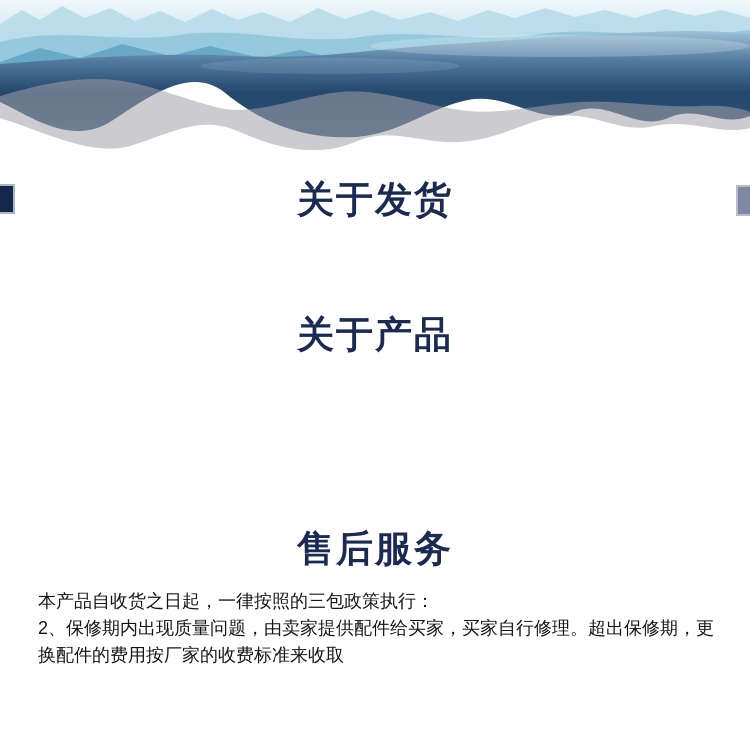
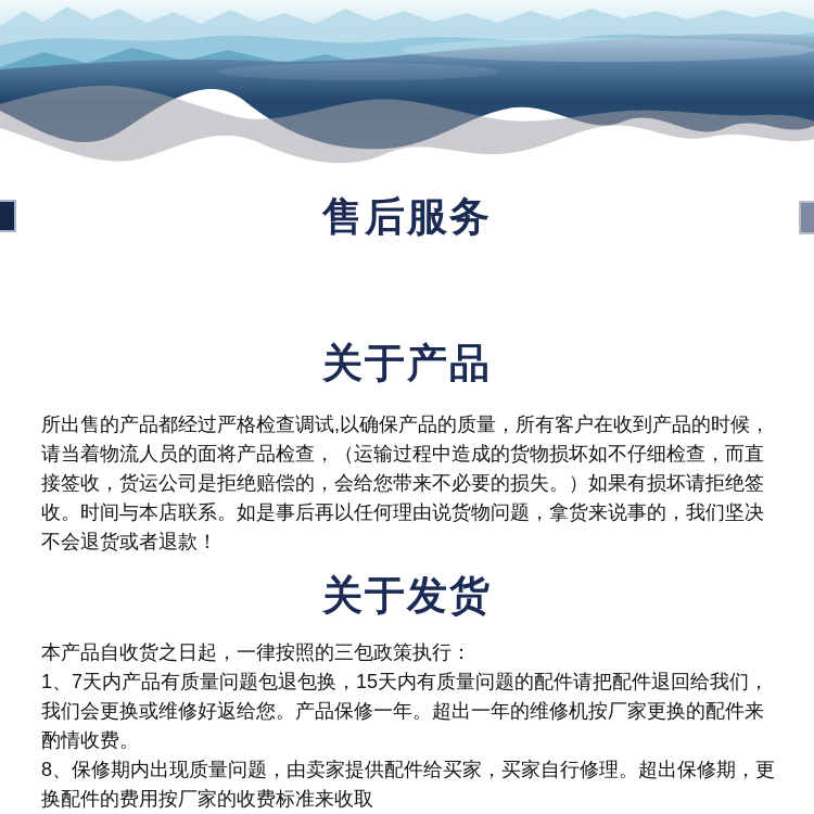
- 关于发货
+ 售后服务
  关于产品
+ 所出售的产品都经过严格检查调试,以确保产品的质量，所有客户在收到产品的时候，请当着物流人员的面将产品检查，（运输过程中造成的货物损坏如不仔细检查，而直接签收，货运公司是拒绝赔偿的，会给您带来不必要的损失。）如果有损坏请拒绝签收。时间与本店联系。如是事后再以任何理由说货物问题，拿货来说事的，我们坚决不会退货或者退款！
- 售后服务
+ 关于发货
  本产品自收货之日起，一律按照的三包政策执行：
+ 1、7天内产品有质量问题包退包换，15天内有质量问题的配件请把配件退回给我们，我们会更换或维修好返给您。产品保修一年。超出一年的维修机按厂家更换的配件来酌情收费。
- 2、保修期内出现质量问题，由卖家提供配件给买家，买家自行修理。超出保修期，更换配件的费用按厂家的收费标准来收取
+ 8、保修期内出现质量问题，由卖家提供配件给买家，买家自行修理。超出保修期，更换配件的费用按厂家的收费标准来收取
